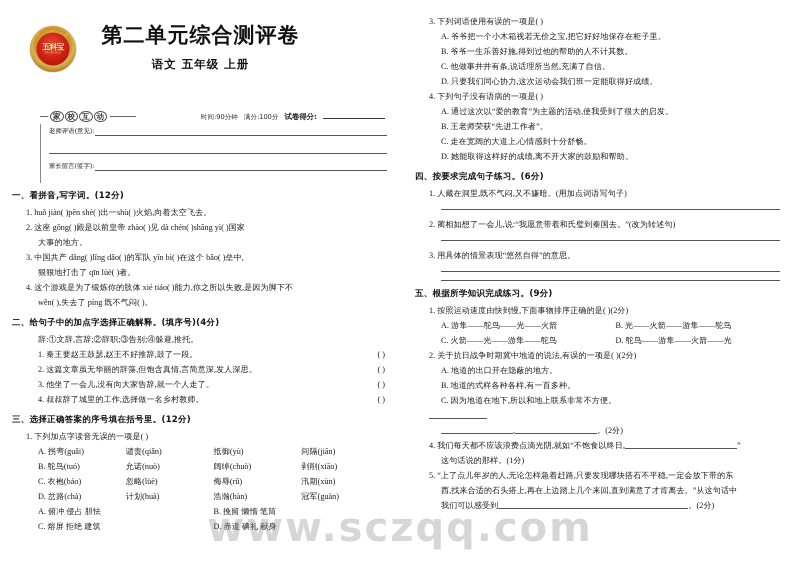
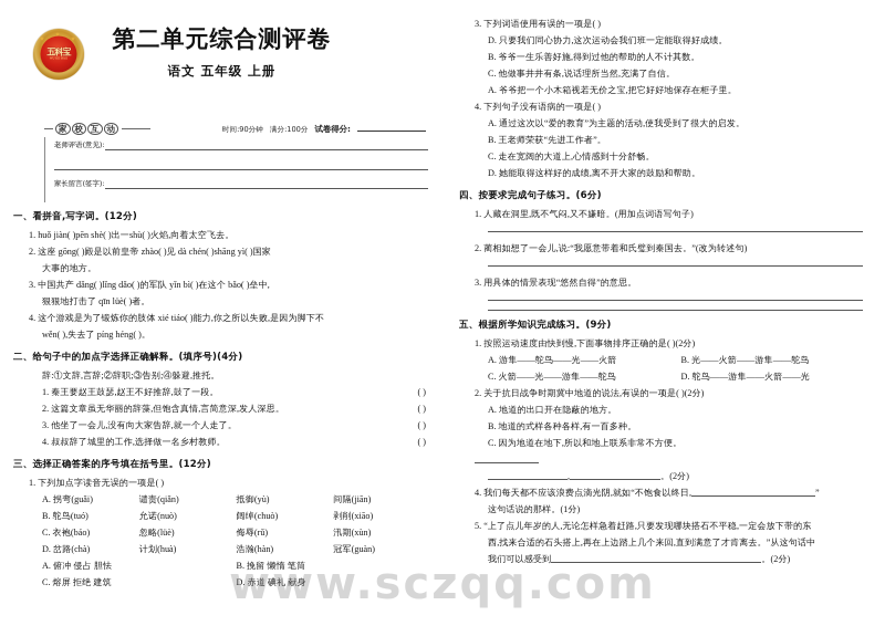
  五科宝
  第二单元综合测评卷
  语文 五年级 上册
  家
  校
  互
  动
  时间:90分钟
  满分:100分
  试卷得分:
  老师评语(意见):
  家长留言(签字):
  一、看拼音,写字词。(12分)
  1. huǒ jiàn( )pēn shè( )出一shù( )火焰,向着太空飞去。
  2. 这座 gōng( )殿是以前皇帝 zhào( )见 dà chén( )shāng yì( )国家
  大事的地方。
  3. 中国共产 dǎng( )lǐng dǎo( )的军队 yǐn bì( )在这个 bǎo( )垒中,
  狠狠地打击了 qīn lüè( )者。
  4. 这个游戏是为了锻炼你的肢体 xié tiáo( )能力,你之所以失败,是因为脚下不
- wěn( ),失去了 píng 既不气闷( )。
+ wěn( ),失去了 píng héng( )。
  二、给句子中的加点字选择正确解释。(填序号)(4分)
  辞:①文辞,言辞;②辞职;③告别;④躲避,推托。
  1. 秦王要赵王鼓瑟,赵王不好推辞,鼓了一段。
  ( )
  2. 这篇文章虽无华丽的辞藻,但饱含真情,言简意深,发人深思。
  ( )
  3. 他坐了一会儿,没有向大家告辞,就一个人走了。
  ( )
  4. 叔叔辞了城里的工作,选择做一名乡村教师。
  ( )
  三、选择正确答案的序号填在括号里。(12分)
  1. 下列加点字读音无误的一项是( )
  A. 拐弯(guǎi)
  谴责(qiǎn)
  抵御(yù)
  间隔(jiān)
  B. 鸵鸟(tuó)
  允诺(nuò)
  阔绰(chuò)
  剥削(xiāo)
  C. 衣袍(báo)
  忽略(lüè)
  侮辱(rǔ)
  汛期(xùn)
  D. 岔路(chà)
  计划(huà)
  浩瀚(hàn)
  冠军(guàn)
  A. 俯冲 侵占 胆怯
  B. 挽留 懒惰 笔筒
  C. 熔屏 拒绝 建筑
  D. 赤道 碘礼 献身
  3. 下列词语使用有误的一项是( )
- A. 爷爷把一个小木箱视若无价之宝,把它好好地保存在柜子里。
+ D. 只要我们同心协力,这次运动会我们班一定能取得好成绩。
  B. 爷爷一生乐善好施,得到过他的帮助的人不计其数。
  C. 他做事井井有条,说话理所当然,充满了自信。
- D. 只要我们同心协力,这次运动会我们班一定能取得好成绩。
+ A. 爷爷把一个小木箱视若无价之宝,把它好好地保存在柜子里。
  4. 下列句子没有语病的一项是( )
  A. 通过这次以“爱的教育”为主题的活动,使我受到了很大的启发。
  B. 王老师荣获“先进工作者”。
  C. 走在宽阔的大道上,心情感到十分舒畅。
  D. 她能取得这样好的成绩,离不开大家的鼓励和帮助。
  四、按要求完成句子练习。(6分)
  1. 人藏在洞里,既不气闷,又不嫌暗。(用加点词语写句子)
  2. 蔺相如想了一会儿,说:“我愿意带着和氏璧到秦国去。”(改为转述句)
  3. 用具体的情景表现“悠然自得”的意思。
  五、根据所学知识完成练习。(9分)
  1. 按照运动速度由快到慢,下面事物排序正确的是( )(2分)
  A. 游隼——鸵鸟——光——火箭
  B. 光——火箭——游隼——鸵鸟
  C. 火箭——光——游隼——鸵鸟
  D. 鸵鸟——游隼——火箭——光
  2. 关于抗日战争时期冀中地道的说法,有误的一项是( )(2分)
  A. 地道的出口开在隐蔽的地方。
  B. 地道的式样各种各样,有一百多种。
  C. 因为地道在地下,所以和地上联系非常不方便。
  , 。(2分)
  4. 我们每天都不应该浪费点滴光阴,就如“不饱食以终日, ”
  这句话说的那样。(1分)
  5. “上了点儿年岁的人,无论怎样急着赶路,只要发现哪块搭石不平稳,一定会放下带的东
  西,找来合适的石头搭上,再在上边踏上几个来回,直到满意了才肯离去。”从这句话中
  我们可以感受到 。(2分)
  www.sczqq.com
